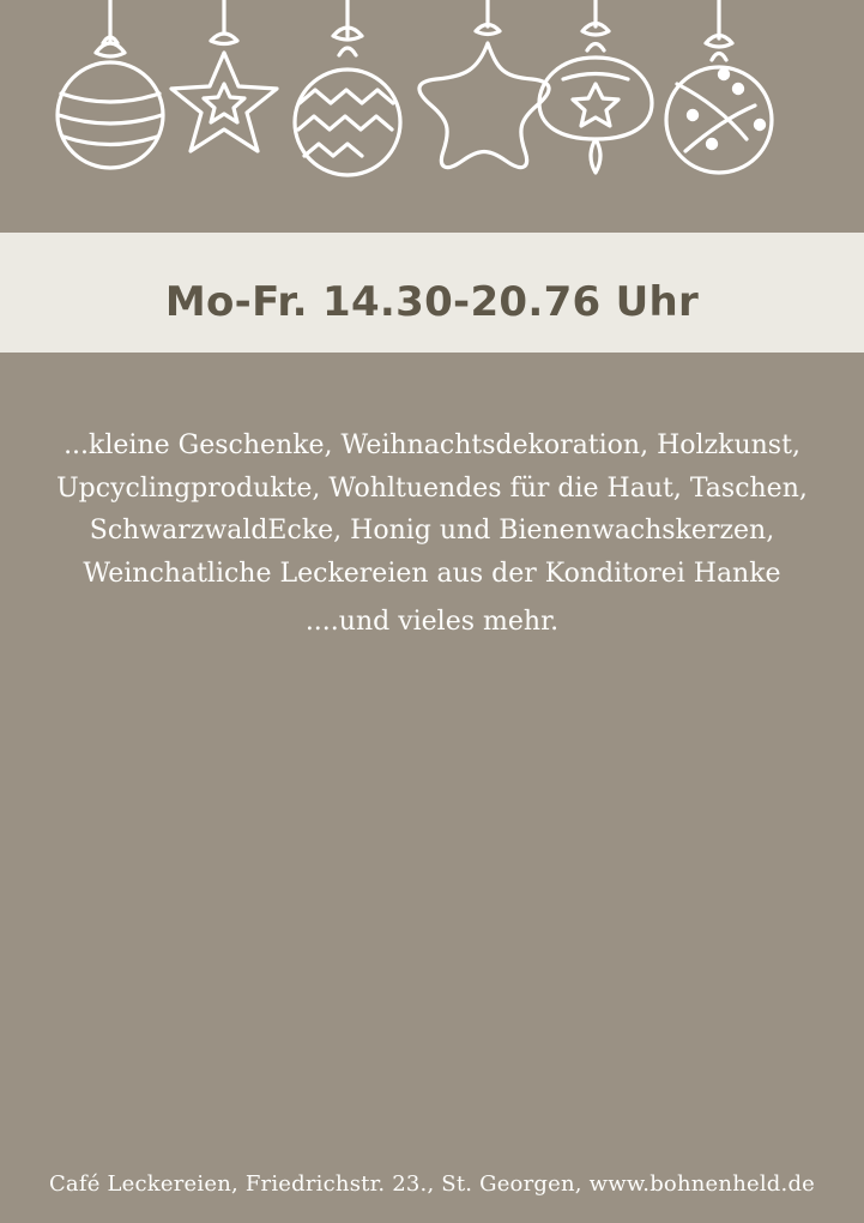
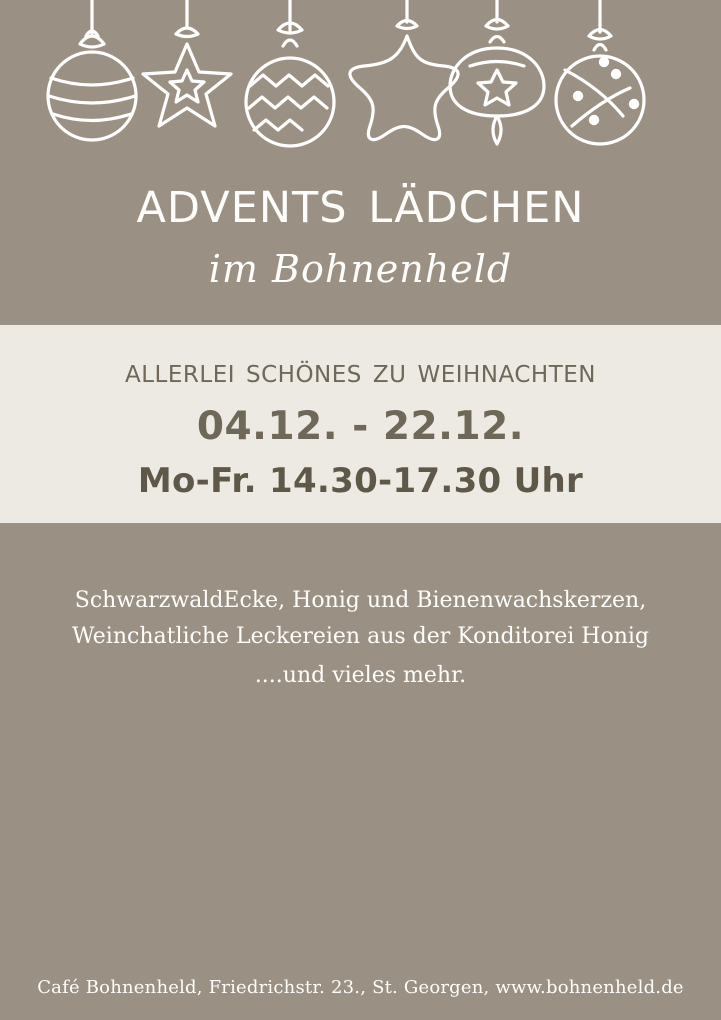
+ advents lädchen
+ im Bohnenheld
+ allerlei schönes zu weihnachten
+ 04.12. - 22.12.
- Mo-Fr. 14.30-20.76 Uhr
+ Mo-Fr. 14.30-17.30 Uhr
- ...kleine Geschenke, Weihnachtsdekoration, Holzkunst,
- Upcyclingprodukte, Wohltuendes für die Haut, Taschen,
  SchwarzwaldEcke, Honig und Bienenwachskerzen,
- Weinchatliche Leckereien aus der Konditorei Hanke
+ Weinchatliche Leckereien aus der Konditorei Honig
  ....und vieles mehr.
- Café Leckereien, Friedrichstr. 23., St. Georgen, www.bohnenheld.de
+ Café Bohnenheld, Friedrichstr. 23., St. Georgen, www.bohnenheld.de
